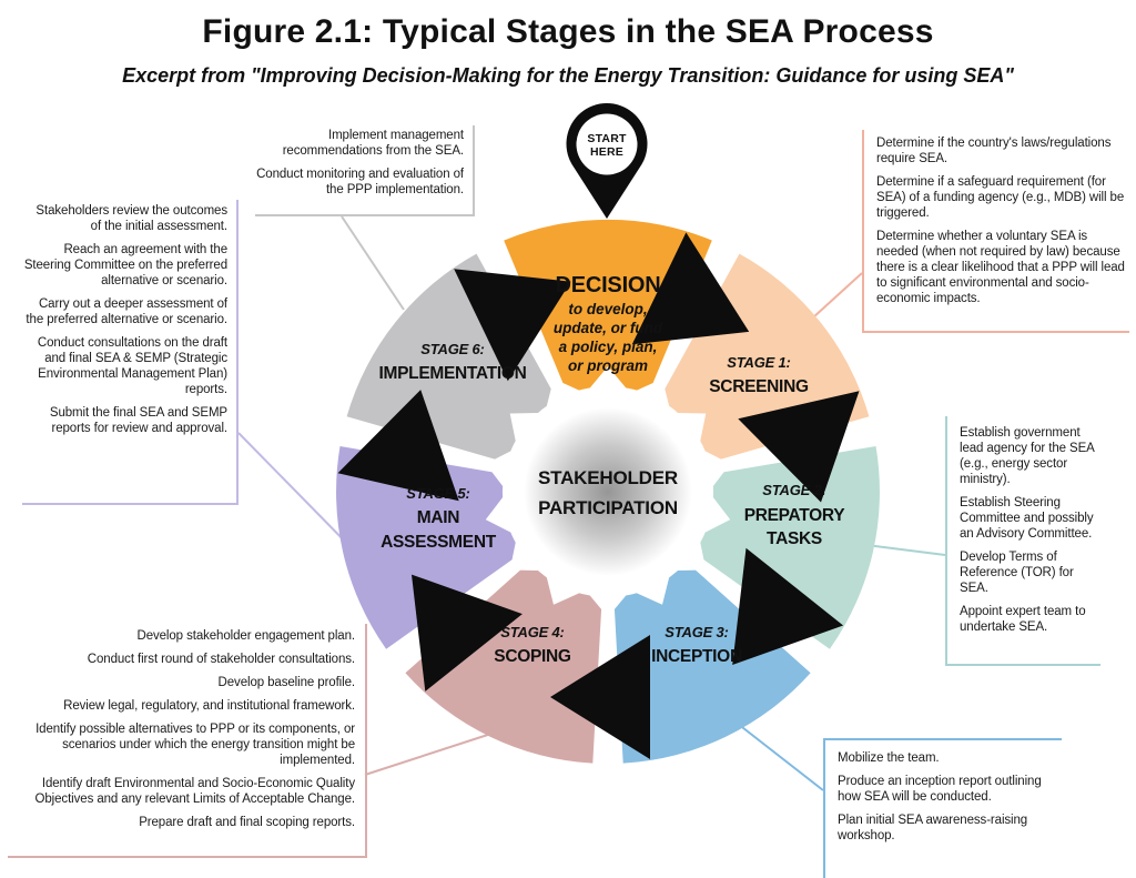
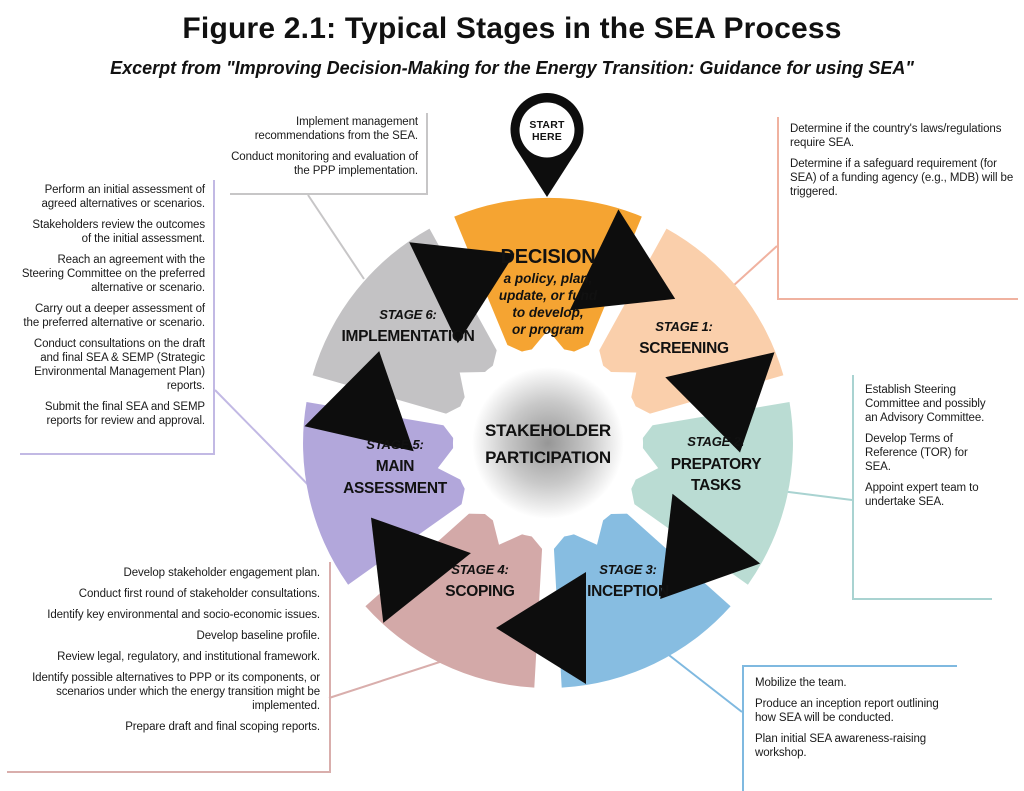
  Figure 2.1: Typical Stages in the SEA Process
  Excerpt from "Improving Decision-Making for the Energy Transition: Guidance for using SEA"
  STAKEHOLDER
  PARTICIPATION
  DECISION
- to develop,
+ a policy, plan,
  update, or fund
- a policy, plan,
+ to develop,
  or program
  STAGE 1:
  SCREENING
  STAGE 2:
  PREPATORY
  TASKS
  STAGE 3:
  INCEPTION
  STAGE 4:
  SCOPING
  STAGE 5:
  MAIN
  ASSESSMENT
  STAGE 6:
  IMPLEMENTATION
  START
  HERE
  Implement management recommendations from the SEA.
  Conduct monitoring and evaluation of the PPP implementation.
  Determine if the country's laws/regulations require SEA.
  Determine if a safeguard requirement (for SEA) of a funding agency (e.g., MDB) will be triggered.
- Determine whether a voluntary SEA is needed (when not required by law) because there is a clear likelihood that a PPP will lead to significant environmental and socio-economic impacts.
- Establish government lead agency for the SEA (e.g., energy sector ministry).
  Establish Steering Committee and possibly an Advisory Committee.
  Develop Terms of Reference (TOR) for SEA.
  Appoint expert team to undertake SEA.
  Mobilize the team.
  Produce an inception report outlining how SEA will be conducted.
  Plan initial SEA awareness-raising workshop.
  Develop stakeholder engagement plan.
  Conduct first round of stakeholder consultations.
+ Identify key environmental and socio-economic issues.
  Develop baseline profile.
  Review legal, regulatory, and institutional framework.
  Identify possible alternatives to PPP or its components, or scenarios under which the energy transition might be implemented.
- Identify draft Environmental and Socio-Economic Quality Objectives and any relevant Limits of Acceptable Change.
  Prepare draft and final scoping reports.
+ Perform an initial assessment of agreed alternatives or scenarios.
  Stakeholders review the outcomes of the initial assessment.
  Reach an agreement with the Steering Committee on the preferred alternative or scenario.
  Carry out a deeper assessment of the preferred alternative or scenario.
  Conduct consultations on the draft and final SEA & SEMP (Strategic Environmental Management Plan) reports.
  Submit the final SEA and SEMP reports for review and approval.
